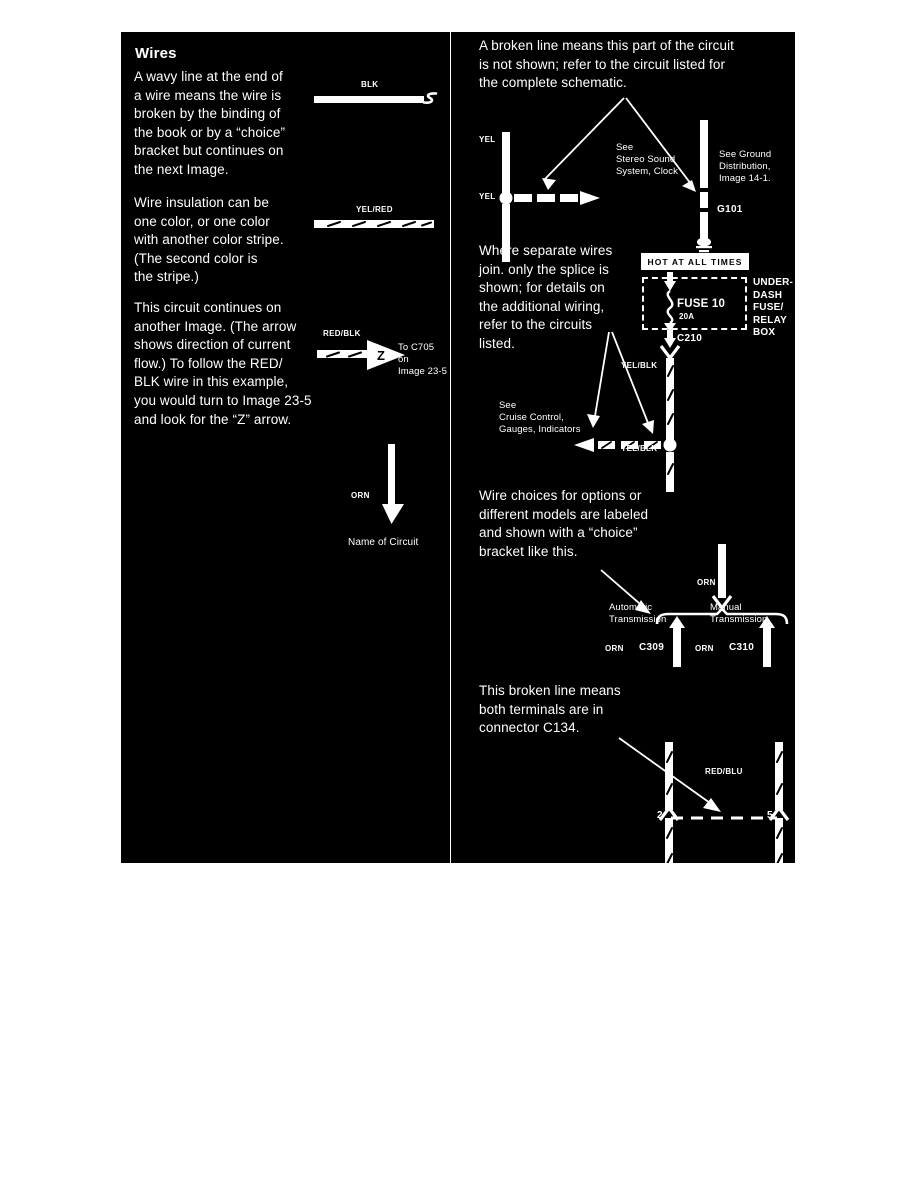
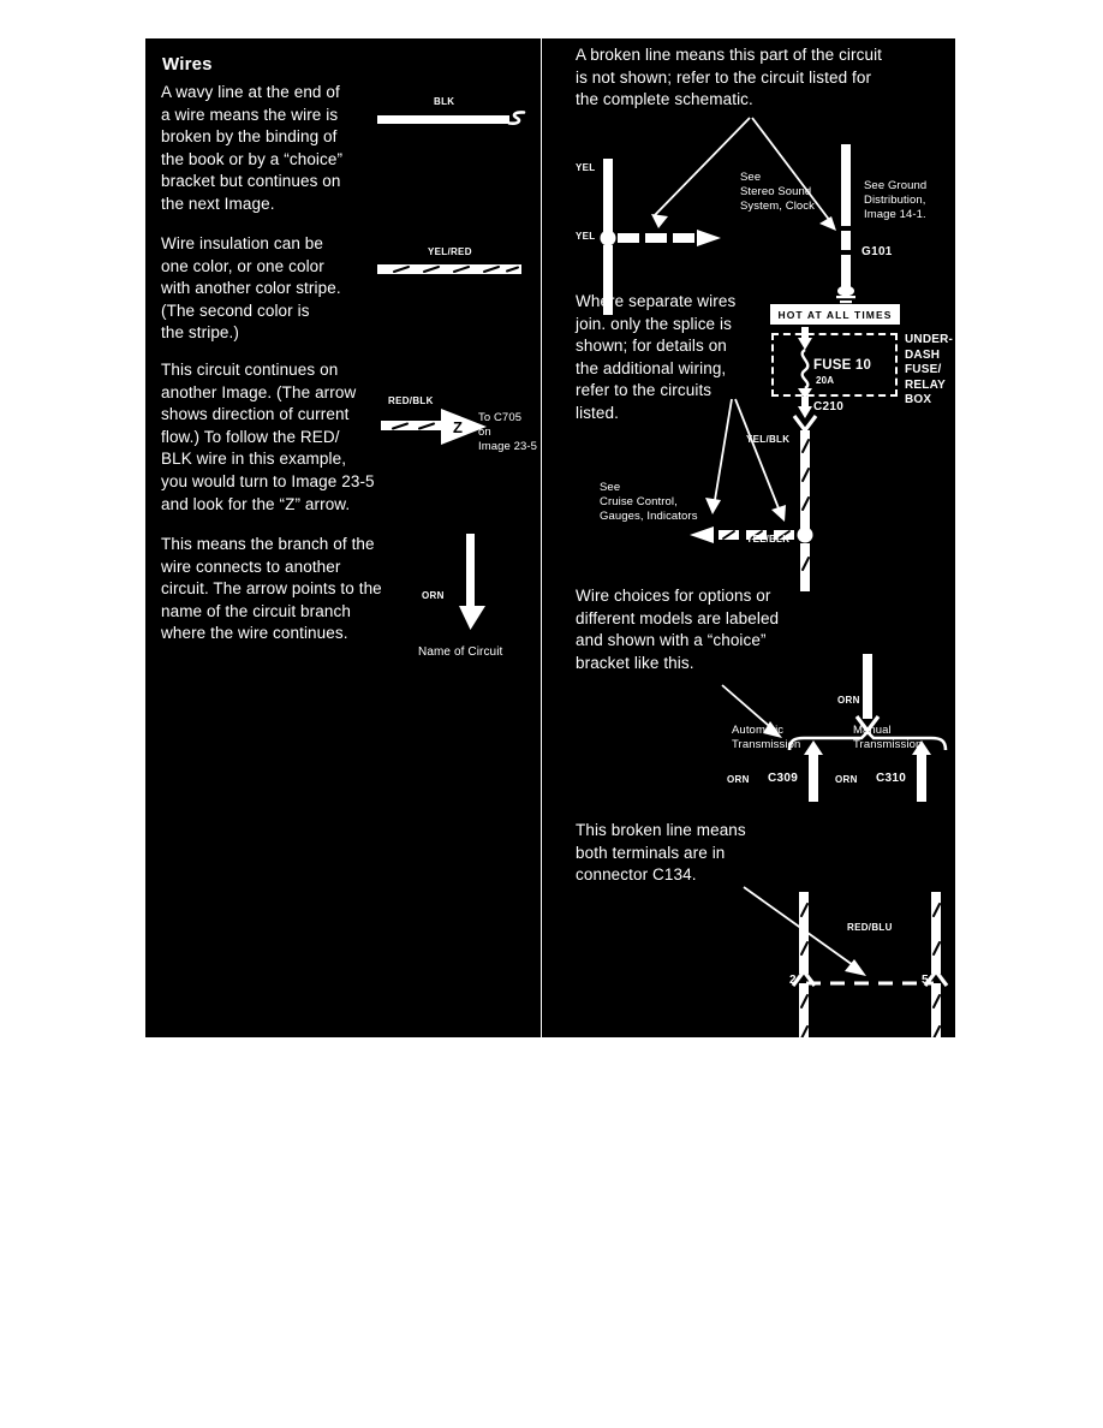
  Wires
  A wavy line at the end of
  a wire means the wire is
  broken by the binding of
  the book or by a “choice”
  bracket but continues on
  the next Image.
  Wire insulation can be
  one color, or one color
  with another color stripe.
  (The second color is
  the stripe.)
  This circuit continues on
  another Image. (The arrow
  shows direction of current
  flow.) To follow the RED/
  BLK wire in this example,
  you would turn to Image 23-5
  and look for the “Z” arrow.
+ This means the branch of the
+ wire connects to another
+ circuit. The arrow points to the
+ name of the circuit branch
+ where the wire continues.
  BLK
  YEL/RED
  RED/BLK
  Z
  To C705
  on
  Image 23-5
  ORN
  Name of Circuit
  A broken line means this part of the circuit
  is not shown; refer to the circuit listed for
  the complete schematic.
  YEL
  YEL
  See
  Stereo Sound
  System, Clock
  See Ground
  Distribution,
  Image 14-1.
  G101
  Where separate wires
  join. only the splice is
  shown; for details on
  the additional wiring,
  refer to the circuits
  listed.
  HOT AT ALL TIMES
  FUSE 10
  20A
  UNDER-
  DASH
  FUSE/
  RELAY
  BOX
  C210
  YEL/BLK
  YEL/BLK
  See
  Cruise Control,
  Gauges, Indicators
  Wire choices for options or
  different models are labeled
  and shown with a “choice”
  bracket like this.
  ORN
  Automatic
  Transmission
  Manual
  Transmission
  C309
  C310
  ORN
  ORN
  This broken line means
  both terminals are in
  connector C134.
  2
  5
  RED/BLU
